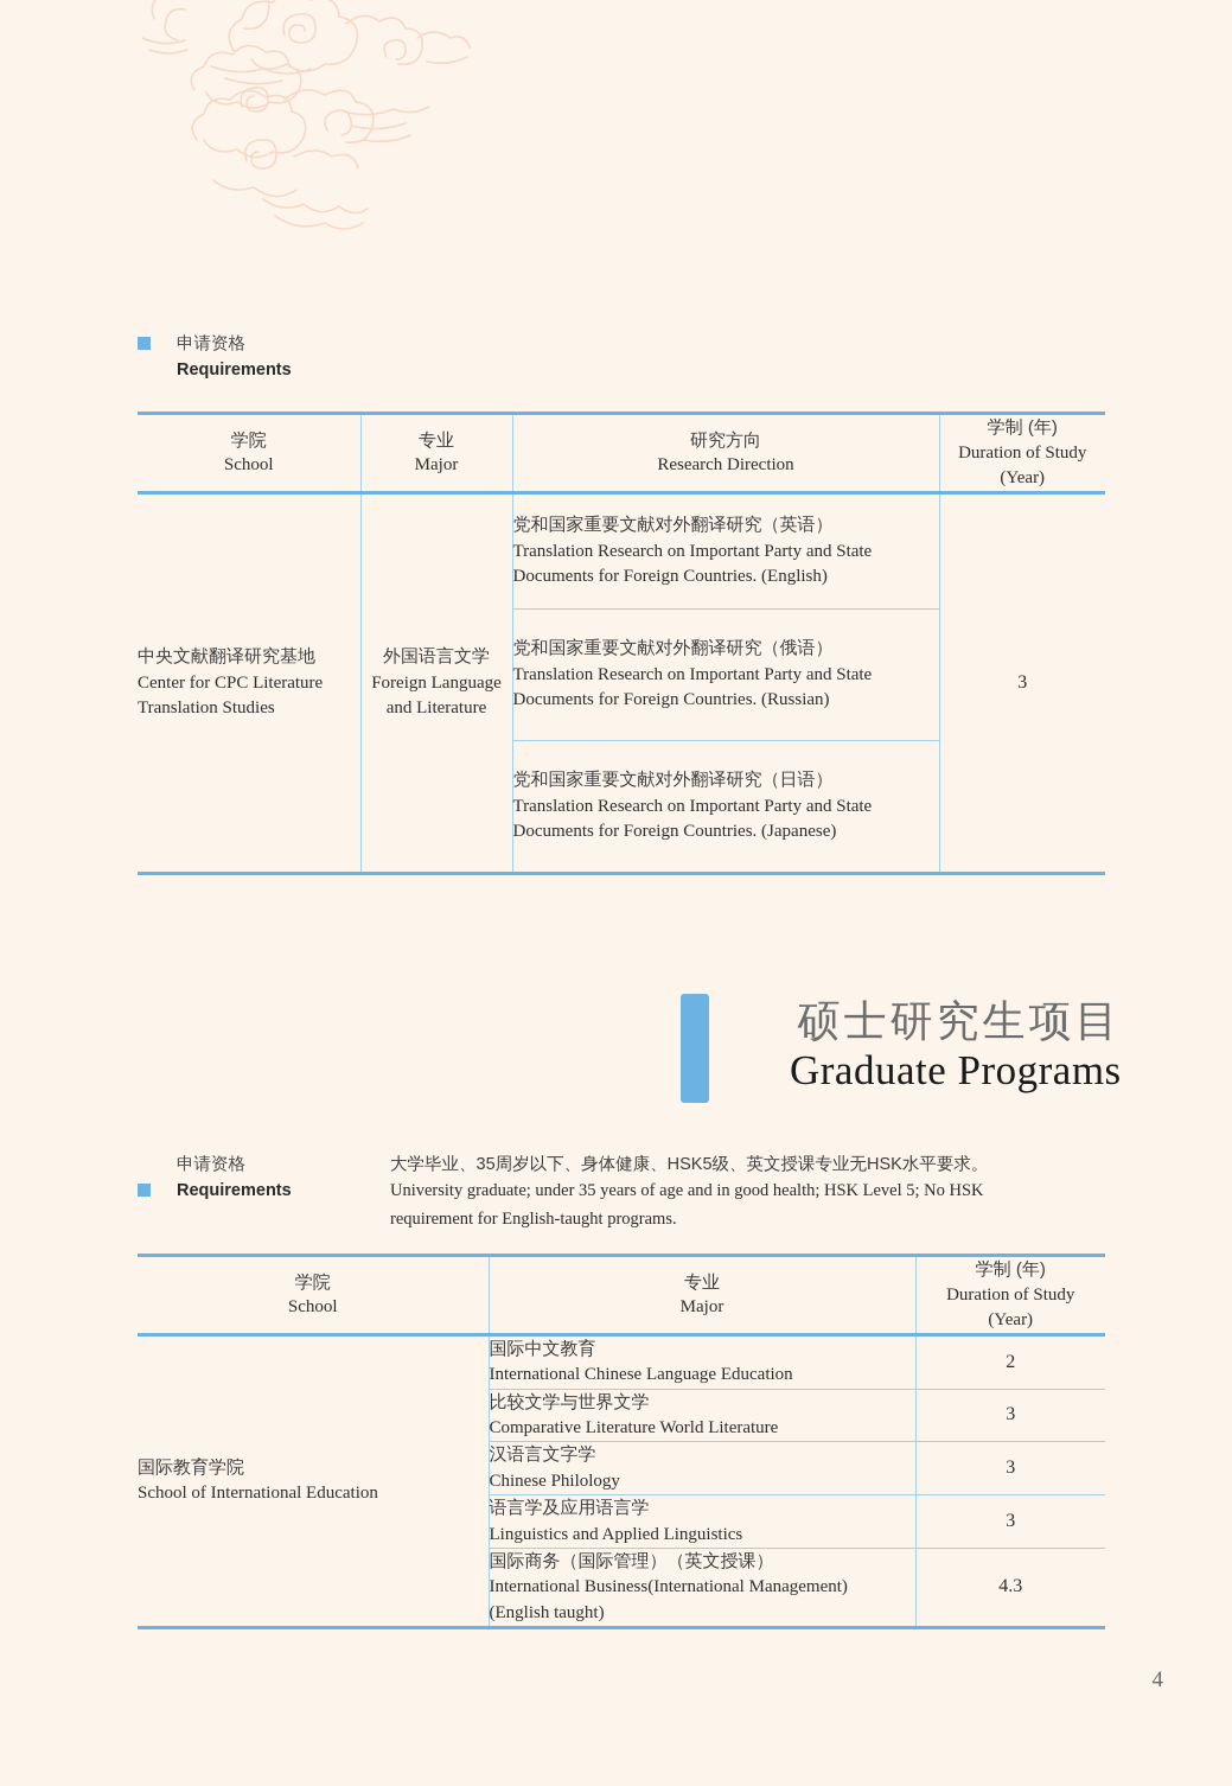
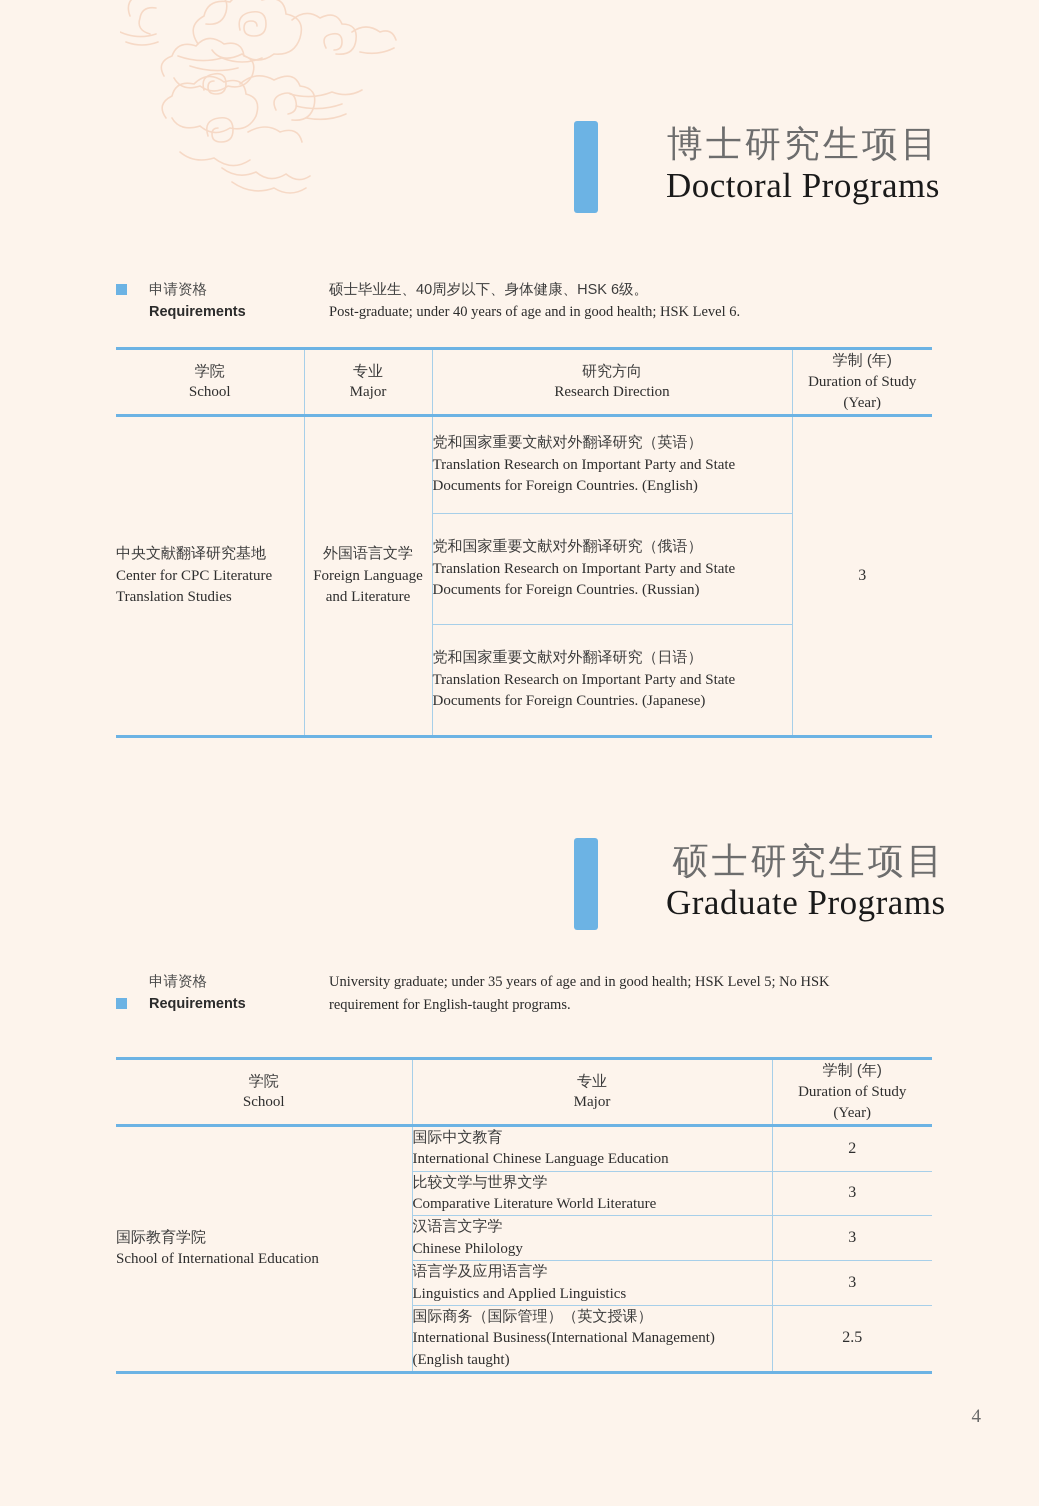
+ 博士研究生项目
+ Doctoral Programs
  申请资格
  Requirements
+ 硕士毕业生、40周岁以下、身体健康、HSK 6级。
+ Post-graduate; under 40 years of age and in good health; HSK Level 6.
  学院 School	专业 Major	研究方向 Research Direction	学制 (年) Duration of Study (Year)
  中央文献翻译研究基地 Center for CPC Literature Translation Studies	外国语言文学 Foreign Language and Literature	党和国家重要文献对外翻译研究（英语） Translation Research on Important Party and State Documents for Foreign Countries. (English)	3
  党和国家重要文献对外翻译研究（俄语） Translation Research on Important Party and State Documents for Foreign Countries. (Russian)
  党和国家重要文献对外翻译研究（日语） Translation Research on Important Party and State Documents for Foreign Countries. (Japanese)
  硕士研究生项目
  Graduate Programs
  申请资格
  Requirements
- 大学毕业、35周岁以下、身体健康、HSK5级、英文授课专业无HSK水平要求。
  University graduate; under 35 years of age and in good health; HSK Level 5; No HSK requirement for English-taught programs.
  学院 School	专业 Major	学制 (年) Duration of Study (Year)
  国际教育学院 School of International Education	国际中文教育 International Chinese Language Education	2
  比较文学与世界文学 Comparative Literature World Literature	3
  汉语言文字学 Chinese Philology	3
  语言学及应用语言学 Linguistics and Applied Linguistics	3
- 国际商务（国际管理）（英文授课） International Business(International Management) (English taught)	4.3
+ 国际商务（国际管理）（英文授课） International Business(International Management) (English taught)	2.5
  4
